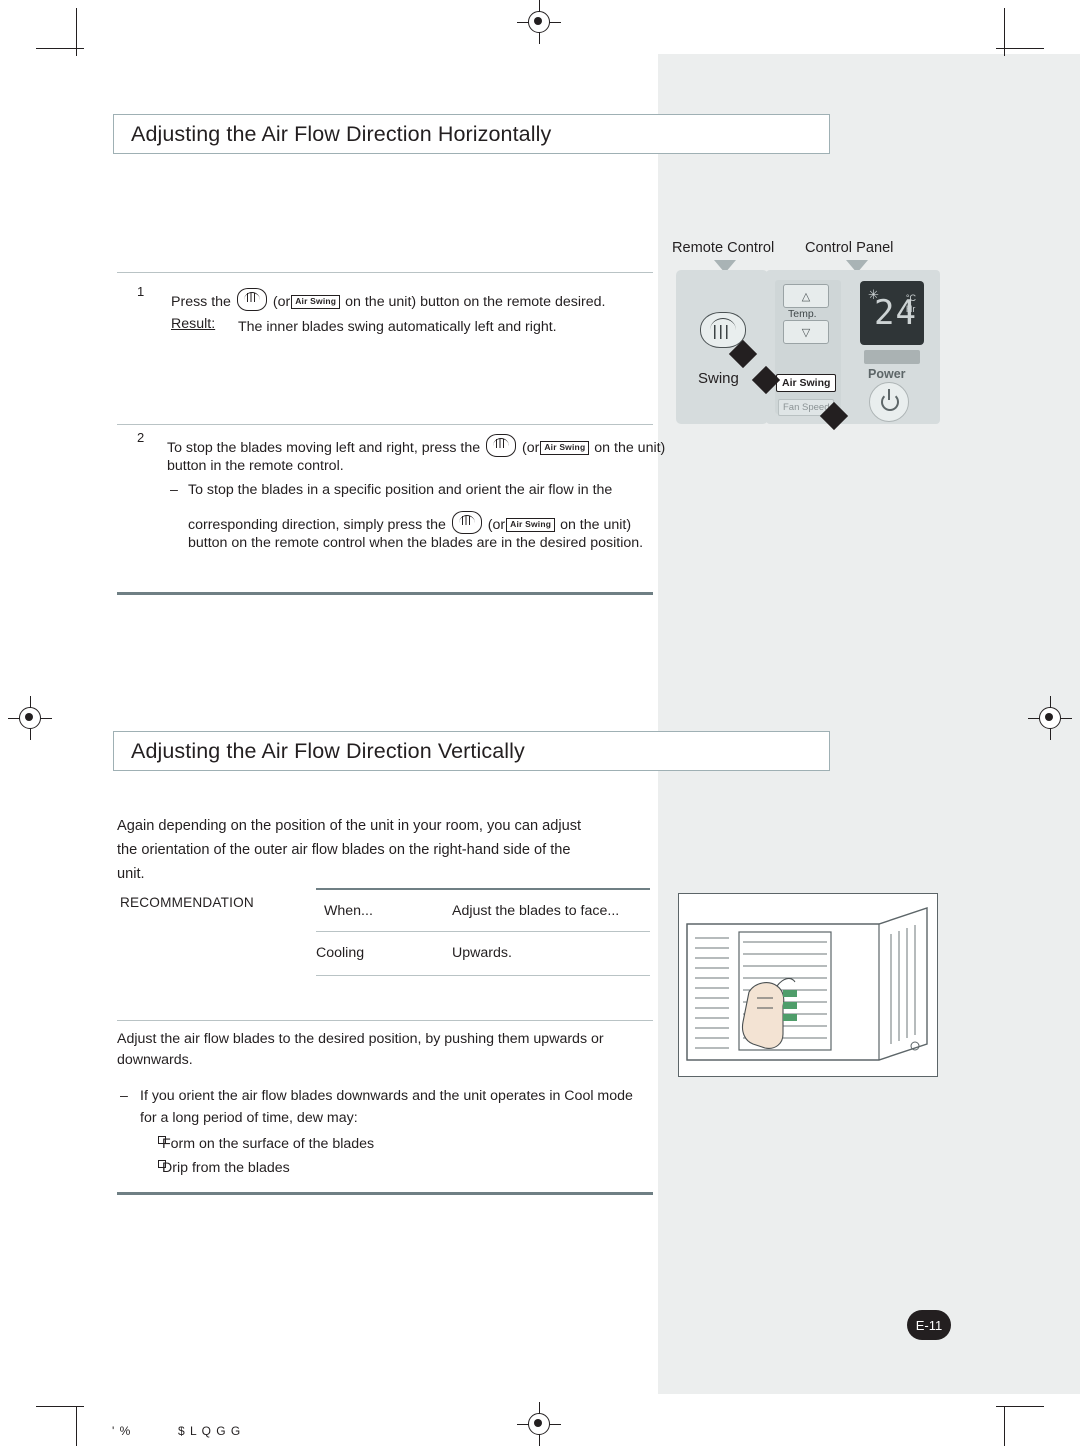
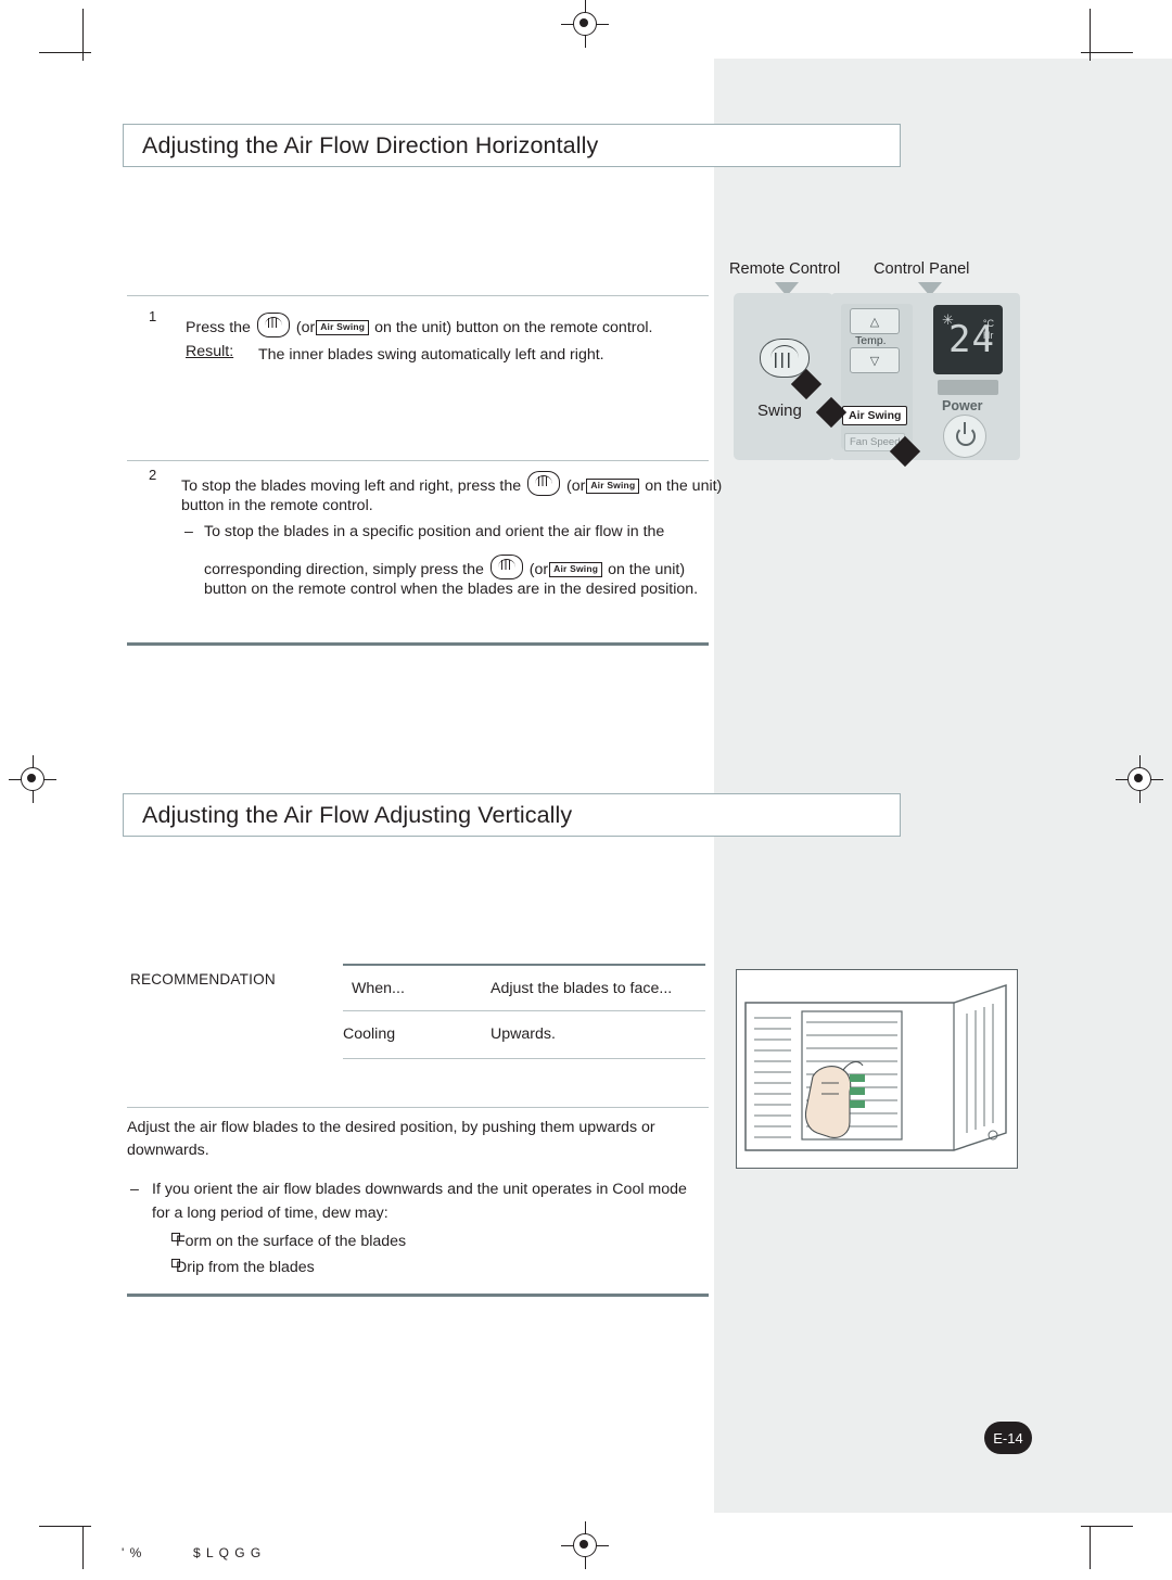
  Adjusting the Air Flow Direction Horizontally
  1
- Press the (or Air Swing on the unit) button on the remote desired.
+ Press the (or Air Swing on the unit) button on the remote control.
  Result:
  The inner blades swing automatically left and right.
  2
  To stop the blades moving left and right, press the (or Air Swing on the unit)
  button in the remote control.
  –
  To stop the blades in a specific position and orient the air flow in the
  corresponding direction, simply press the (or Air Swing on the unit)
  button on the remote control when the blades are in the desired position.
  Remote Control
  Control Panel
  Swing
  △
  Temp.
  ▽
  Air Swing
  Fan Spee
  ✳
  24
  °C
  Hr
  Power
- Adjusting the Air Flow Direction Vertically
+ Adjusting the Air Flow Adjusting Vertically
- Again depending on the position of the unit in your room, you can adjust the orientation of the outer air flow blades on the right-hand side of the unit.
  RECOMMENDATION
  When...
  Adjust the blades to face...
  Cooling
  Upwards.
  Adjust the air flow blades to the desired position, by pushing them upwards or downwards.
  –
  If you orient the air flow blades downwards and the unit operates in Cool mode for a long period of time, dew may:
  Form on the surface of the blades
  Drip from the blades
- E-11
+ E-14
  ' %
  $ L Q G G
